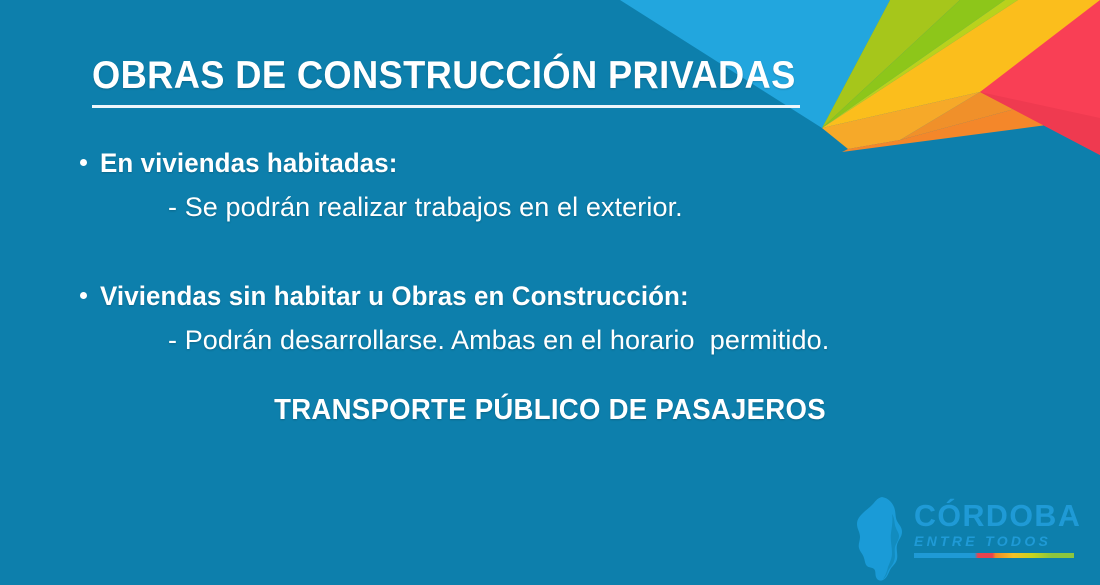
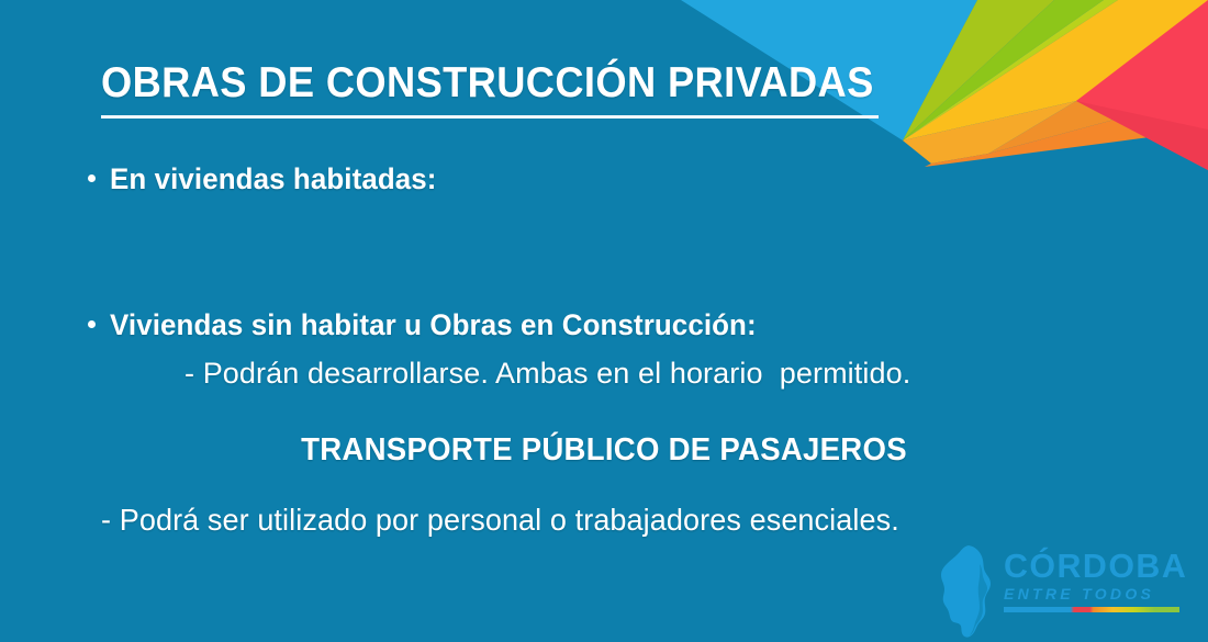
  OBRAS DE CONSTRUCCIÓN PRIVADAS
  En viviendas habitadas:
- - Se podrán realizar trabajos en el exterior.
  Viviendas sin habitar u Obras en Construcción:
  - Podrán desarrollarse. Ambas en el horario permitido.
  TRANSPORTE PÚBLICO DE PASAJEROS
+ - Podrá ser utilizado por personal o trabajadores esenciales.
  CÓRDOBA
  ENTRE TODOS
